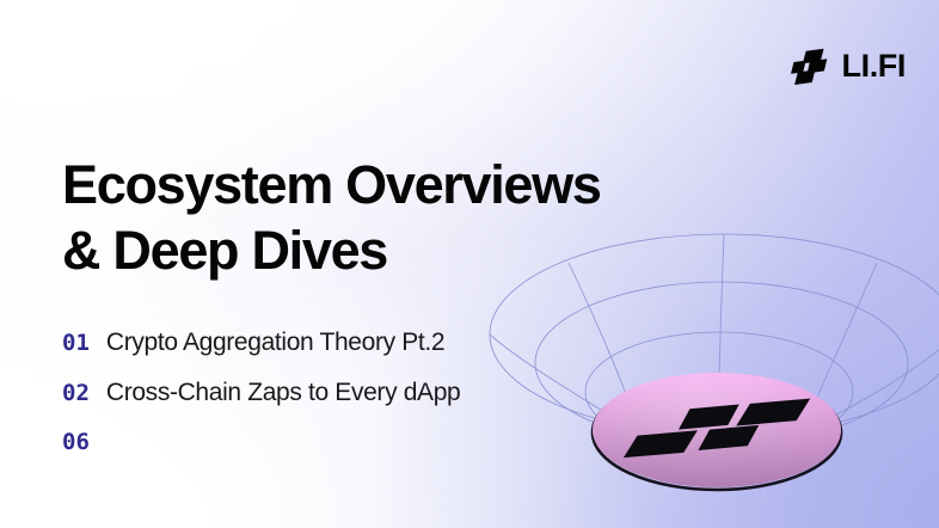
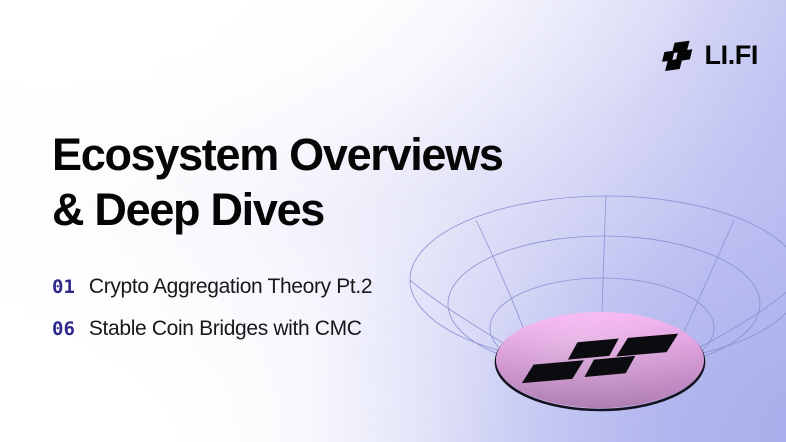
  LI.FI
  Ecosystem Overviews
  & Deep Dives
  01
  Crypto Aggregation Theory Pt.2
- 02
- Cross-Chain Zaps to Every dApp
  06
+ Stable Coin Bridges with CMC
